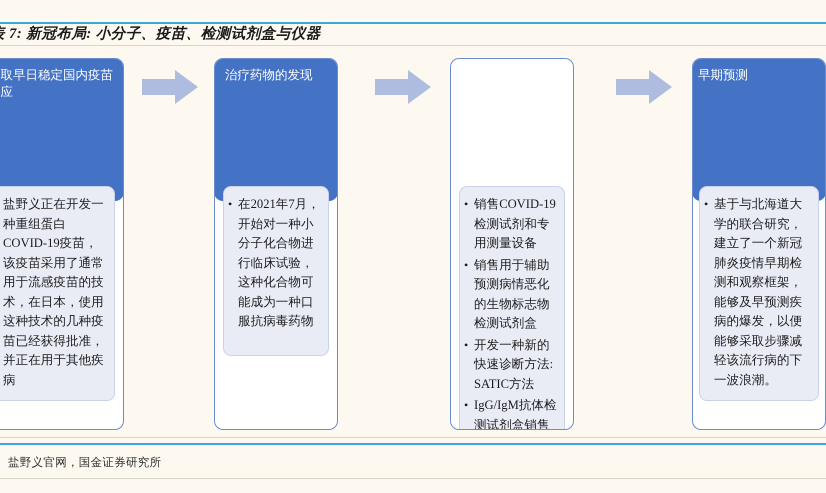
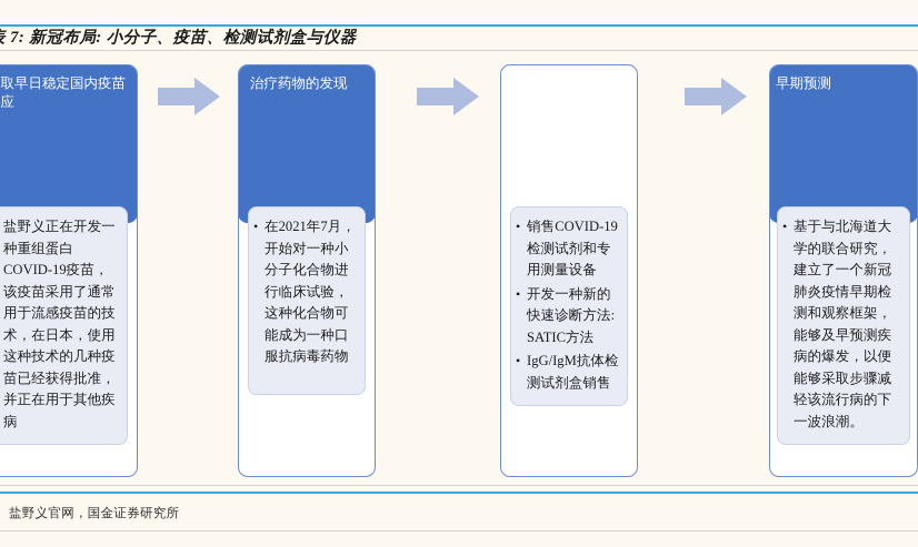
  7: 新冠布局: 小分子、疫苗、检测试剂盒与仪器
  取早日稳定国内疫苗应
  盐野义正在开发一种重组蛋白COVID-19疫苗，该疫苗采用了通常用于流感疫苗的技术，在日本，使用这种技术的几种疫苗已经获得批准，并正在用于其他疾病
  治疗药物的发现
  在2021年7月，开始对一种小分子化合物进行临床试验，这种化合物可能成为一种口服抗病毒药物
  销售COVID-19检测试剂和专用测量设备
- 销售用于辅助预测病情恶化的生物标志物检测试剂盒
  开发一种新的快速诊断方法: SATIC方法
  IgG/IgM抗体检测试剂盒销售
  早期预测
  基于与北海道大学的联合研究，建立了一个新冠肺炎疫情早期检测和观察框架，能够及早预测疾病的爆发，以便能够采取步骤减轻该流行病的下一波浪潮。
  盐野义官网，国金证券研究所
